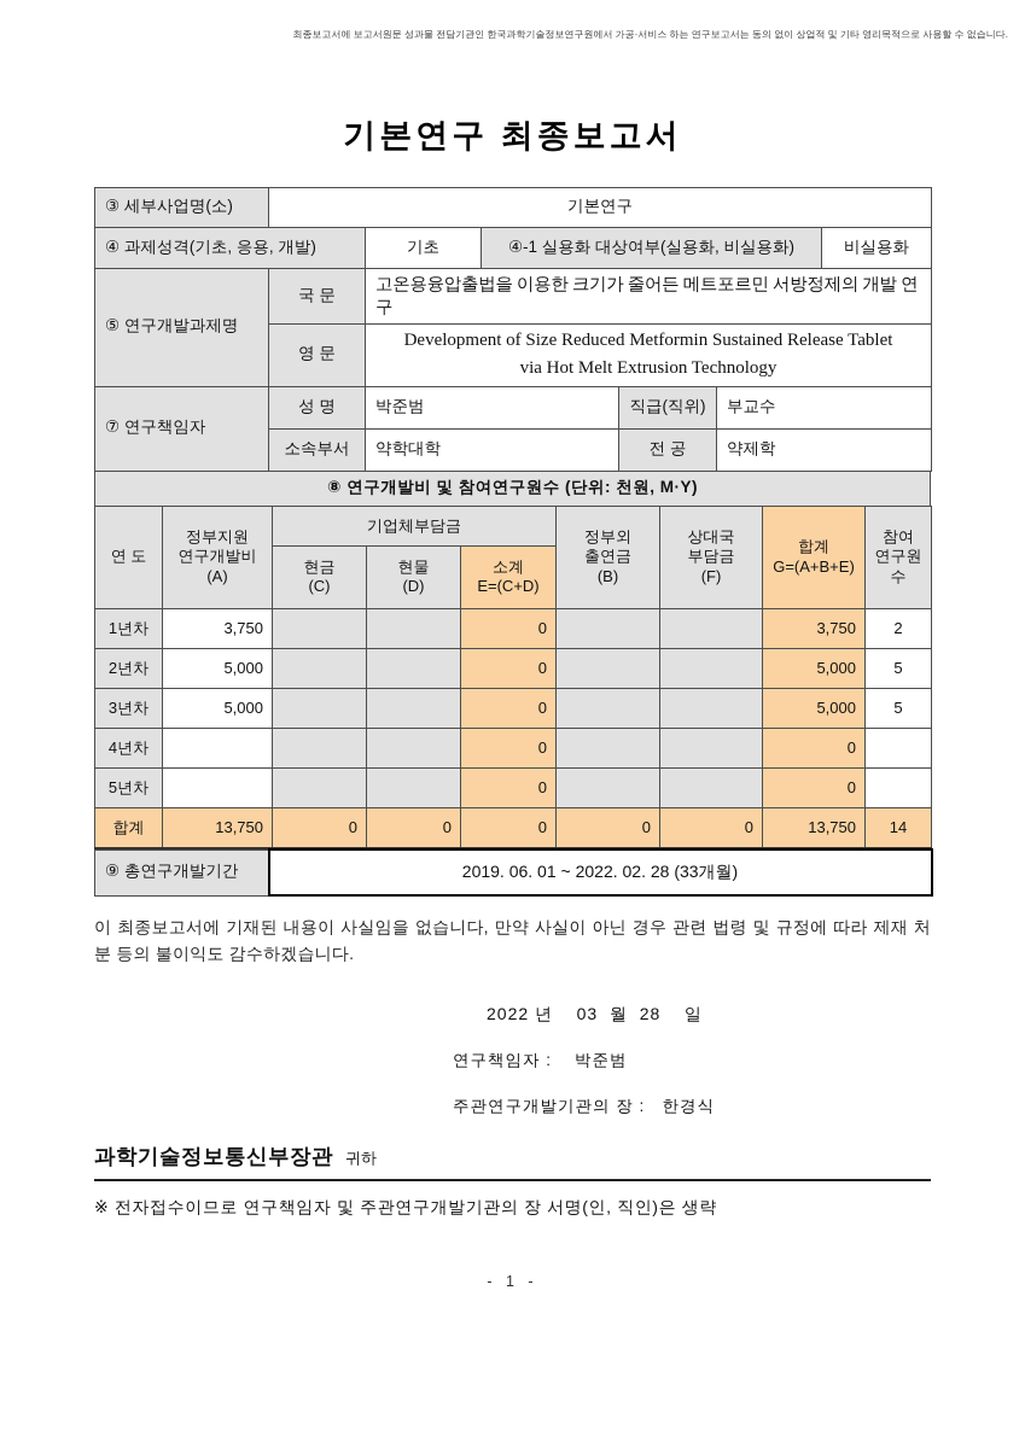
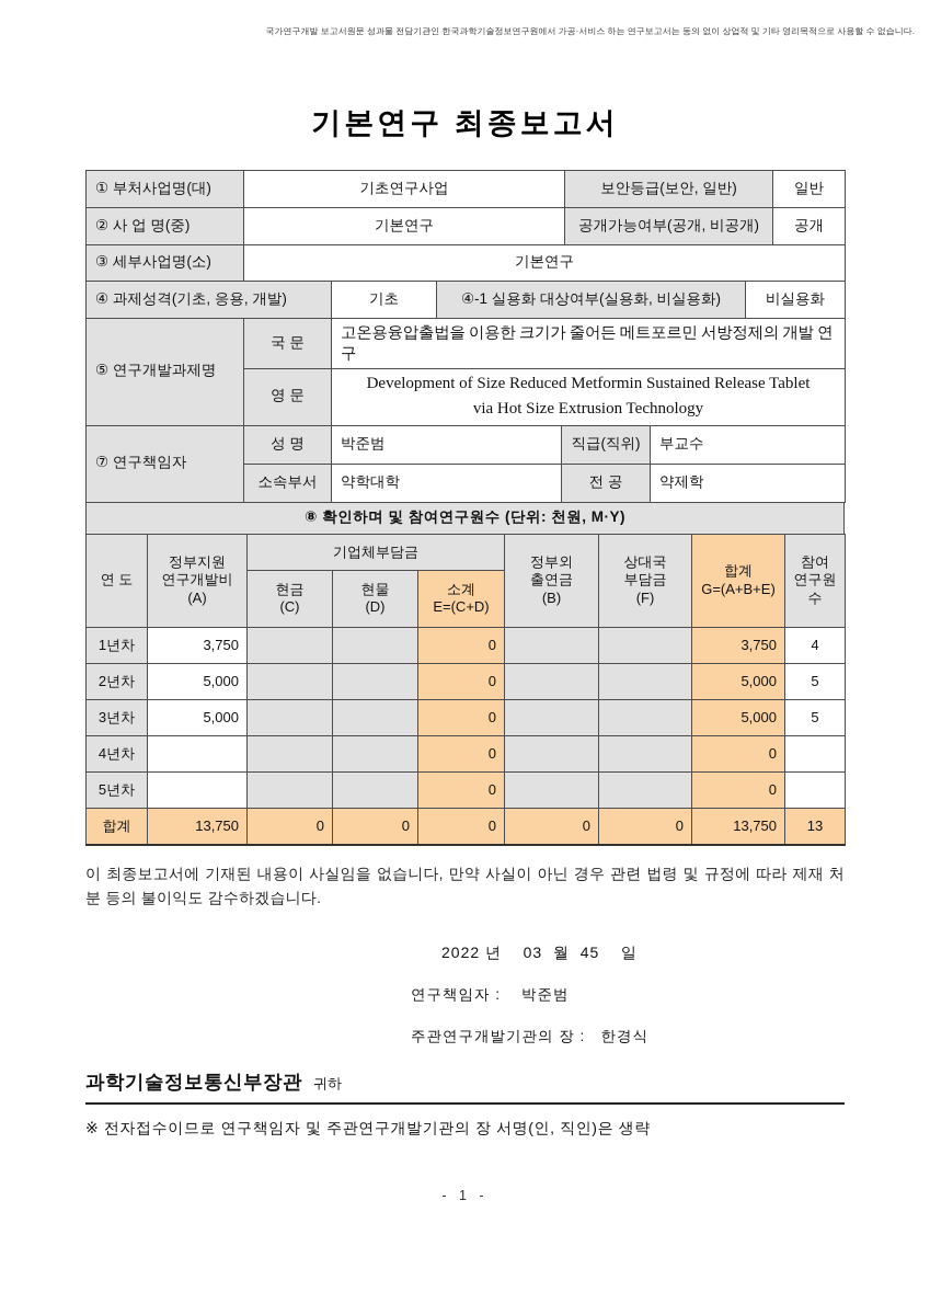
- 최종보고서에 보고서원문 성과물 전담기관인 한국과학기술정보연구원에서 가공·서비스 하는 연구보고서는 동의 없이 상업적 및 기타 영리목적으로 사용할 수 없습니다.
+ 국가연구개발 보고서원문 성과물 전담기관인 한국과학기술정보연구원에서 가공·서비스 하는 연구보고서는 동의 없이 상업적 및 기타 영리목적으로 사용할 수 없습니다.
  기본연구 최종보고서
+ ① 부처사업명(대)	기초연구사업	보안등급(보안, 일반)	일반
+ ② 사 업 명(중)	기본연구	공개가능여부(공개, 비공개)	공개
  ③ 세부사업명(소)	기본연구
  ④ 과제성격(기초, 응용, 개발)	기초	④-1 실용화 대상여부(실용화, 비실용화)	비실용화
  ⑤ 연구개발과제명	국 문	고온용융압출법을 이용한 크기가 줄어든 메트포르민 서방정제의 개발 연구
- 영 문	Development of Size Reduced Metformin Sustained Release Tablet via Hot Melt Extrusion Technology
+ 영 문	Development of Size Reduced Metformin Sustained Release Tablet via Hot Size Extrusion Technology
  ⑦ 연구책임자	성 명	박준범	직급(직위)	부교수
  소속부서	약학대학	전 공	약제학
- ⑧ 연구개발비 및 참여연구원수 (단위: 천원, M·Y)
+ ⑧ 확인하며 및 참여연구원수 (단위: 천원, M·Y)
  연 도	정부지원 연구개발비 (A)	기업체부담금	정부외 출연금 (B)	상대국 부담금 (F)	합계 G=(A+B+E)	참여 연구원수
  현금 (C)	현물 (D)	소계 E=(C+D)
- 1년차	3,750			0			3,750	2
+ 1년차	3,750			0			3,750	4
  2년차	5,000			0			5,000	5
  3년차	5,000			0			5,000	5
  4년차				0			0
  5년차				0			0
- 합계	13,750	0	0	0	0	0	13,750	14
+ 합계	13,750	0	0	0	0	0	13,750	13
- ⑨ 총연구개발기간	2019. 06. 01 ~ 2022. 02. 28 (33개월)
  이 최종보고서에 기재된 내용이 사실임을 없습니다, 만약 사실이 아닌 경우 관련 법령 및 규정에 따라 제재 처분 등의 불이익도 감수하겠습니다.
- 2022 년 03 월 28 일
+ 2022 년 03 월 45 일
  연구책임자 : 박준범
  주관연구개발기관의 장 : 한경식
  과학기술정보통신부장관
  귀하
  ※ 전자접수이므로 연구책임자 및 주관연구개발기관의 장 서명(인, 직인)은 생략
  - 1 -
